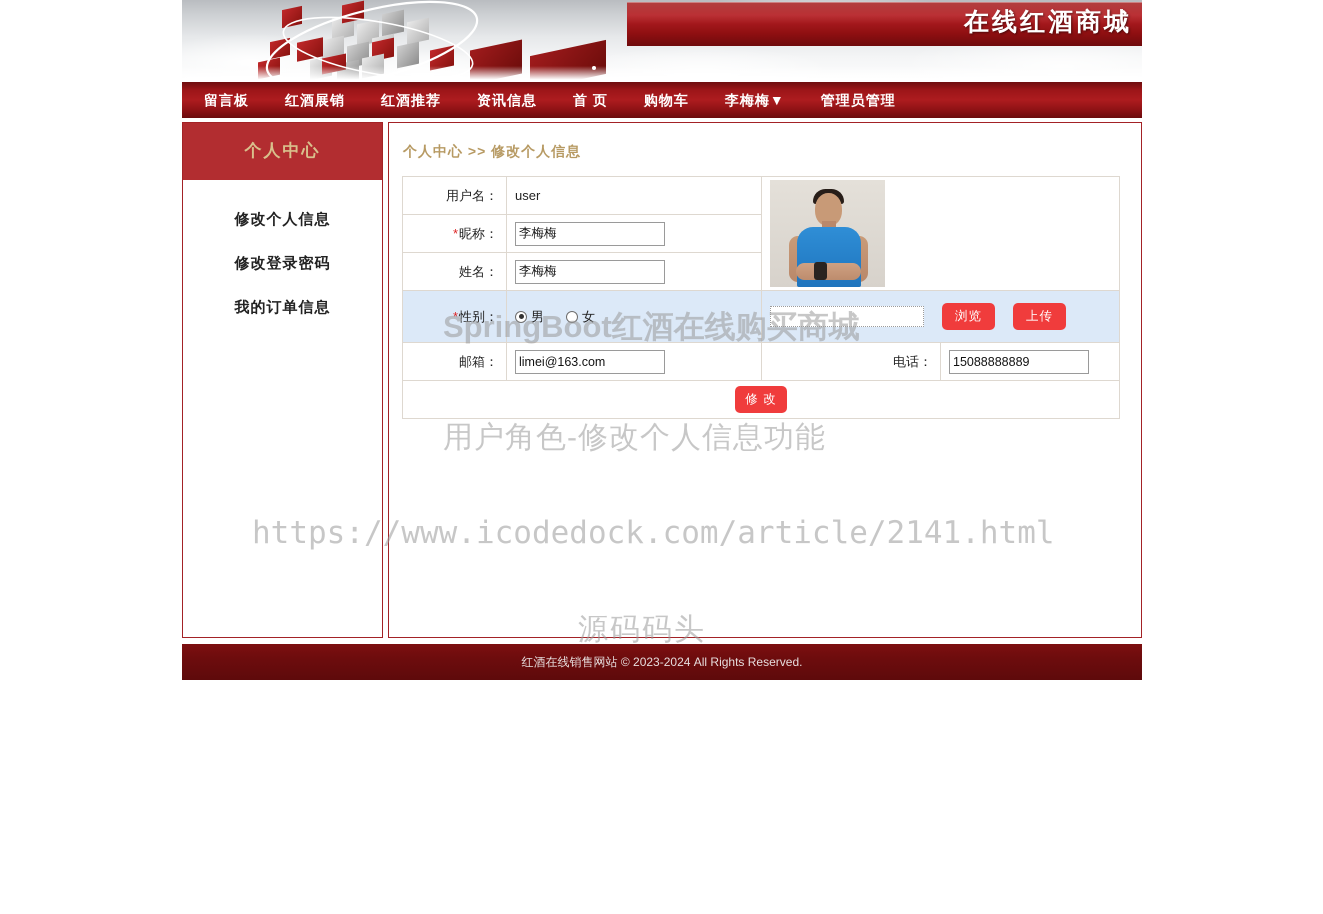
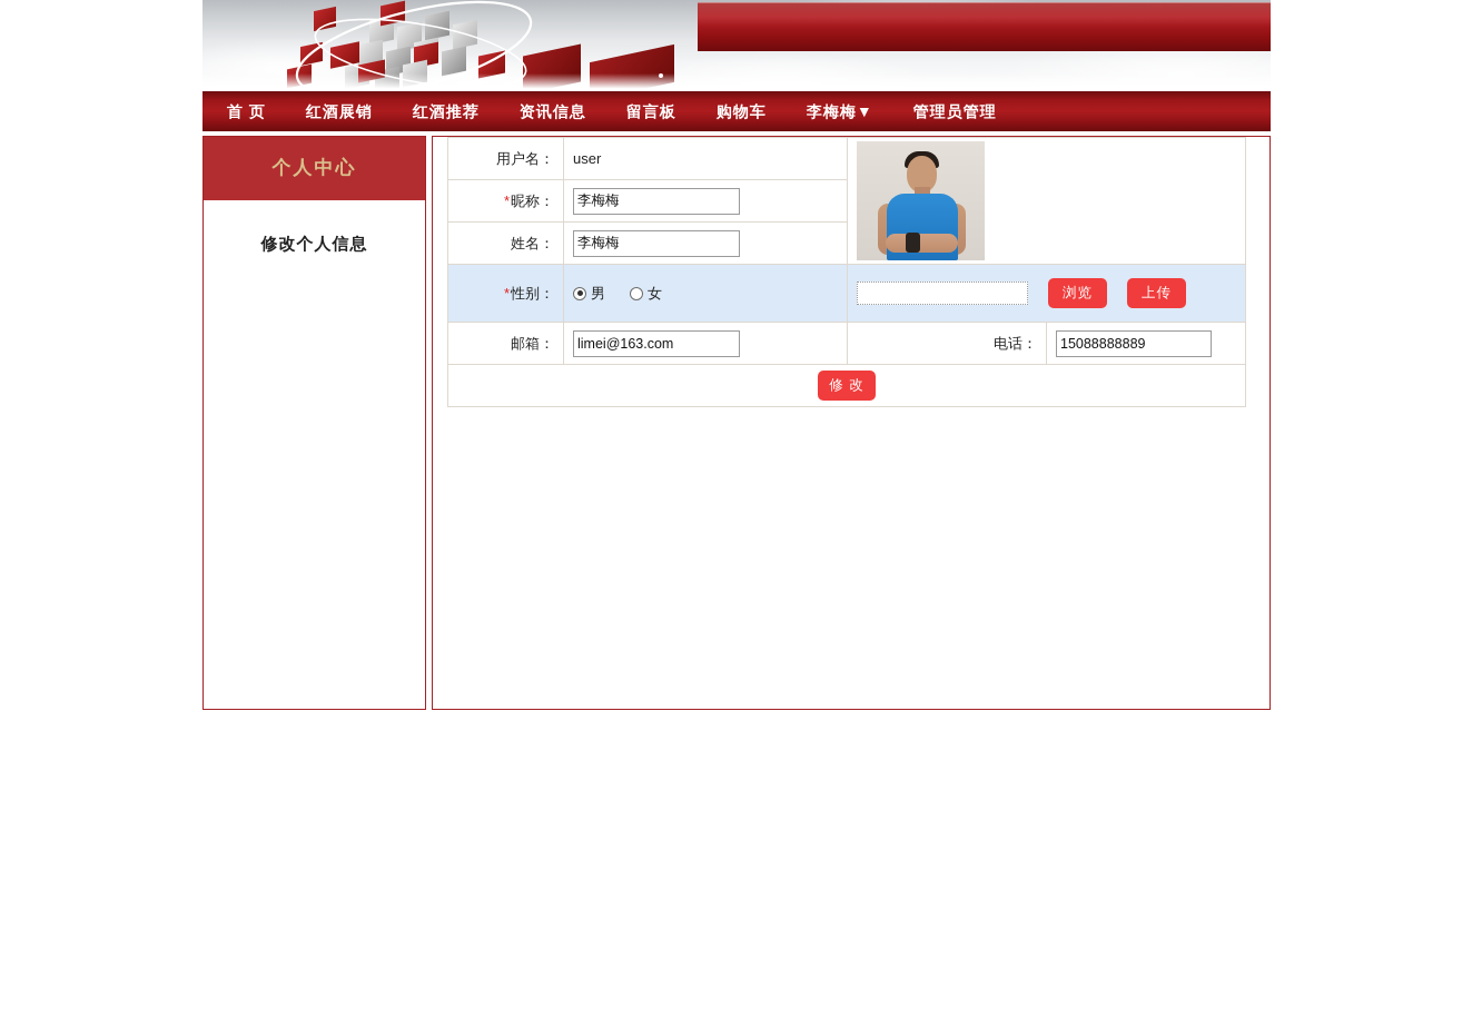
- 在线红酒商城
- 留言板
+ 首 页
  红酒展销
  红酒推荐
  资讯信息
- 首 页
+ 留言板
  购物车
  李梅梅▼
  管理员管理
  个人中心
  修改个人信息
- 修改登录密码
- 我的订单信息
- 个人中心 >> 修改个人信息
  用户名：	user
  *昵称：	李梅梅
  姓名：	李梅梅
  *性别：	男 女	浏览 上传
  邮箱：	limei@163.com	电话：	15088888889
  修 改
- 红酒在线销售网站 © 2023-2024 All Rights Reserved.
- SpringBoot红酒在线购买商城
- 用户角色-修改个人信息功能
- https://www.icodedock.com/article/2141.html
- 源码码头
